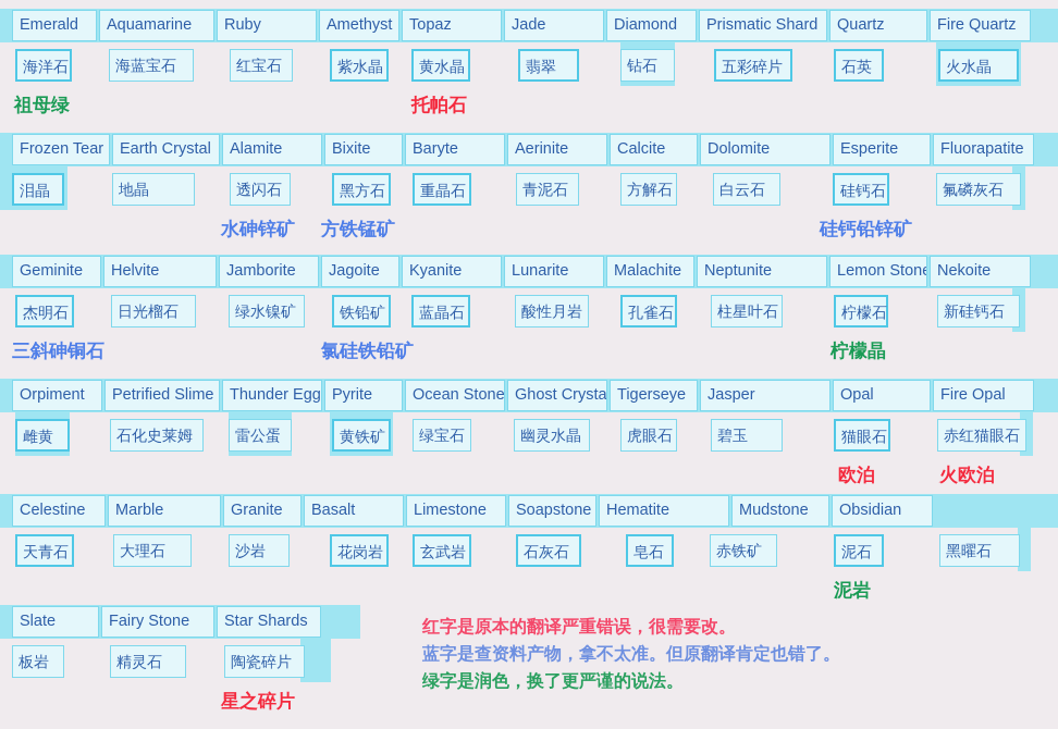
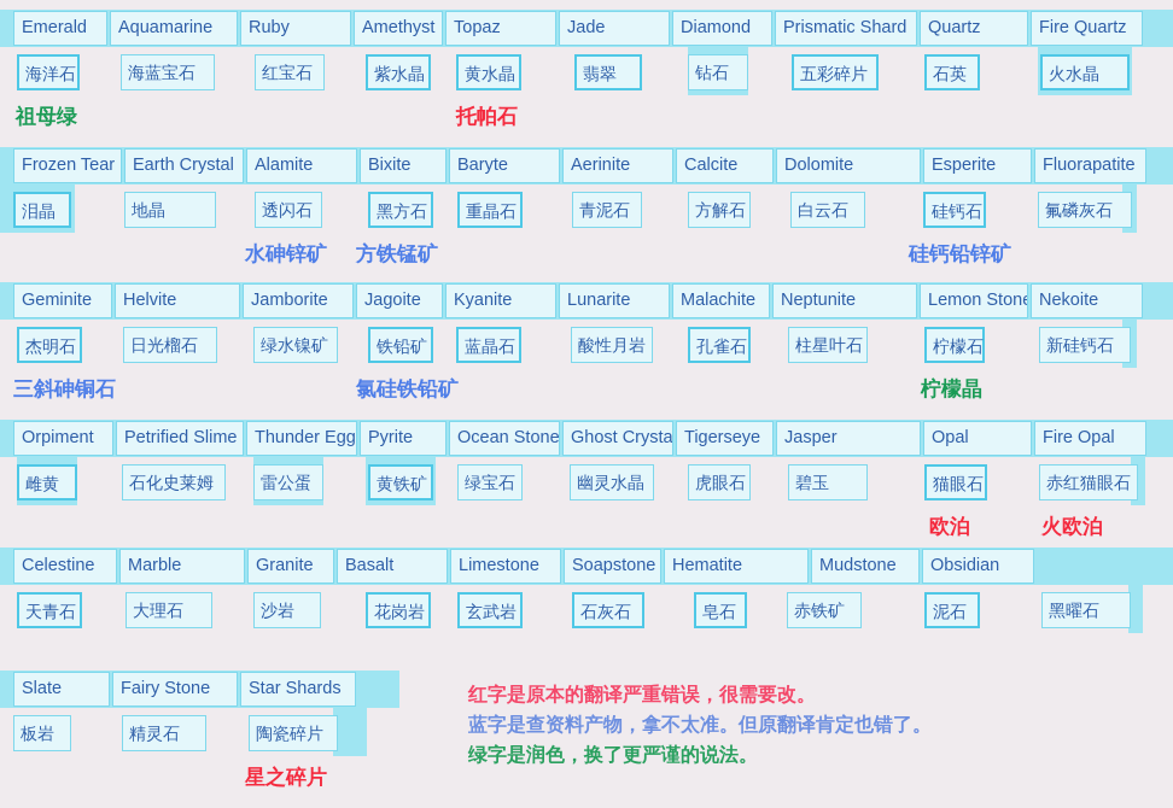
  Emerald
  Aquamarine
  Ruby
  Amethyst
  Topaz
  Jade
  Diamond
  Prismatic Shard
  Quartz
  Fire Quartz
  海洋石
  海蓝宝石
  红宝石
  紫水晶
  黄水晶
  翡翠
  钻石
  五彩碎片
  石英
  火水晶
  祖母绿
  托帕石
  Frozen Tear
  Earth Crystal
  Alamite
  Bixite
  Baryte
  Aerinite
  Calcite
  Dolomite
  Esperite
  Fluorapatite
  泪晶
  地晶
  透闪石
  黑方石
  重晶石
  青泥石
  方解石
  白云石
  硅钙石
  氟磷灰石
  水砷锌矿
  方铁锰矿
  硅钙铅锌矿
  Geminite
  Helvite
  Jamborite
  Jagoite
  Kyanite
  Lunarite
  Malachite
  Neptunite
  Lemon Stone
  Nekoite
  杰明石
  日光榴石
  绿水镍矿
  铁铅矿
  蓝晶石
  酸性月岩
  孔雀石
  柱星叶石
  柠檬石
  新硅钙石
  三斜砷铜石
  氯硅铁铅矿
  柠檬晶
  Orpiment
  Petrified Slime
  Thunder Egg
  Pyrite
  Ocean Stone
  Ghost Crysta
  Tigerseye
  Jasper
  Opal
  Fire Opal
  雌黄
  石化史莱姆
  雷公蛋
  黄铁矿
  绿宝石
  幽灵水晶
  虎眼石
  碧玉
  猫眼石
  赤红猫眼石
  欧泊
  火欧泊
  Celestine
  Marble
  Granite
  Basalt
  Limestone
  Soapstone
  Hematite
  Mudstone
  Obsidian
  天青石
  大理石
  沙岩
  花岗岩
  玄武岩
  石灰石
  皂石
  赤铁矿
  泥石
  黑曜石
- 泥岩
  Slate
  Fairy Stone
  Star Shards
  板岩
  精灵石
  陶瓷碎片
  星之碎片
  红字是原本的翻译严重错误，很需要改。
  蓝字是查资料产物，拿不太准。但原翻译肯定也错了。
  绿字是润色，换了更严谨的说法。
